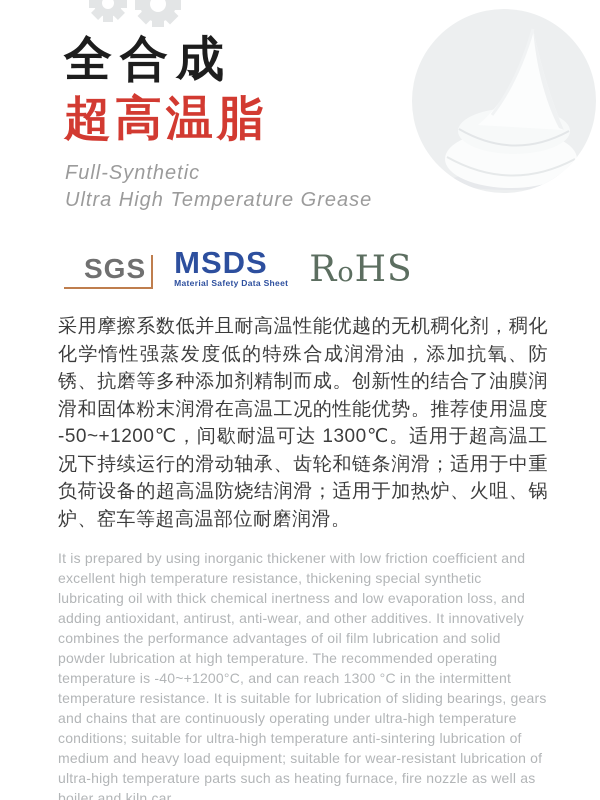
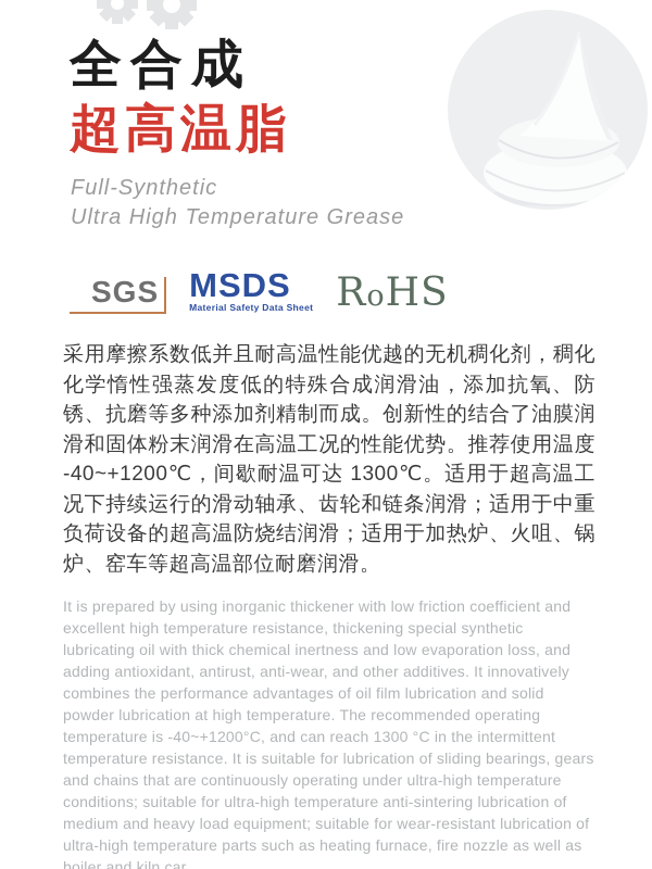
  全合成
  超高温脂
  Full-Synthetic
  Ultra High Temperature Grease
  SGS
  MSDS
  Material Safety Data Sheet
  RoHS
- 采用摩擦系数低并且耐高温性能优越的无机稠化剂，稠化化学惰性强蒸发度低的特殊合成润滑油，添加抗氧、防锈、抗磨等多种添加剂精制而成。创新性的结合了油膜润滑和固体粉末润滑在高温工况的性能优势。推荐使用温度 -50~+1200℃，间歇耐温可达 1300℃。适用于超高温工况下持续运行的滑动轴承、齿轮和链条润滑；适用于中重负荷设备的超高温防烧结润滑；适用于加热炉、火咀、锅炉、窑车等超高温部位耐磨润滑。
+ 采用摩擦系数低并且耐高温性能优越的无机稠化剂，稠化化学惰性强蒸发度低的特殊合成润滑油，添加抗氧、防锈、抗磨等多种添加剂精制而成。创新性的结合了油膜润滑和固体粉末润滑在高温工况的性能优势。推荐使用温度 -40~+1200℃，间歇耐温可达 1300℃。适用于超高温工况下持续运行的滑动轴承、齿轮和链条润滑；适用于中重负荷设备的超高温防烧结润滑；适用于加热炉、火咀、锅炉、窑车等超高温部位耐磨润滑。
  It is prepared by using inorganic thickener with low friction coefficient and excellent high temperature resistance, thickening special synthetic lubricating oil with thick chemical inertness and low evaporation loss, and adding antioxidant, antirust, anti-wear, and other additives. It innovatively combines the performance advantages of oil film lubrication and solid powder lubrication at high temperature. The recommended operating temperature is -40~+1200°C, and can reach 1300 °C in the intermittent temperature resistance. It is suitable for lubrication of sliding bearings, gears and chains that are continuously operating under ultra-high temperature conditions; suitable for ultra-high temperature anti-sintering lubrication of medium and heavy load equipment; suitable for wear-resistant lubrication of ultra-high temperature parts such as heating furnace, fire nozzle as well as boiler and kiln car.
